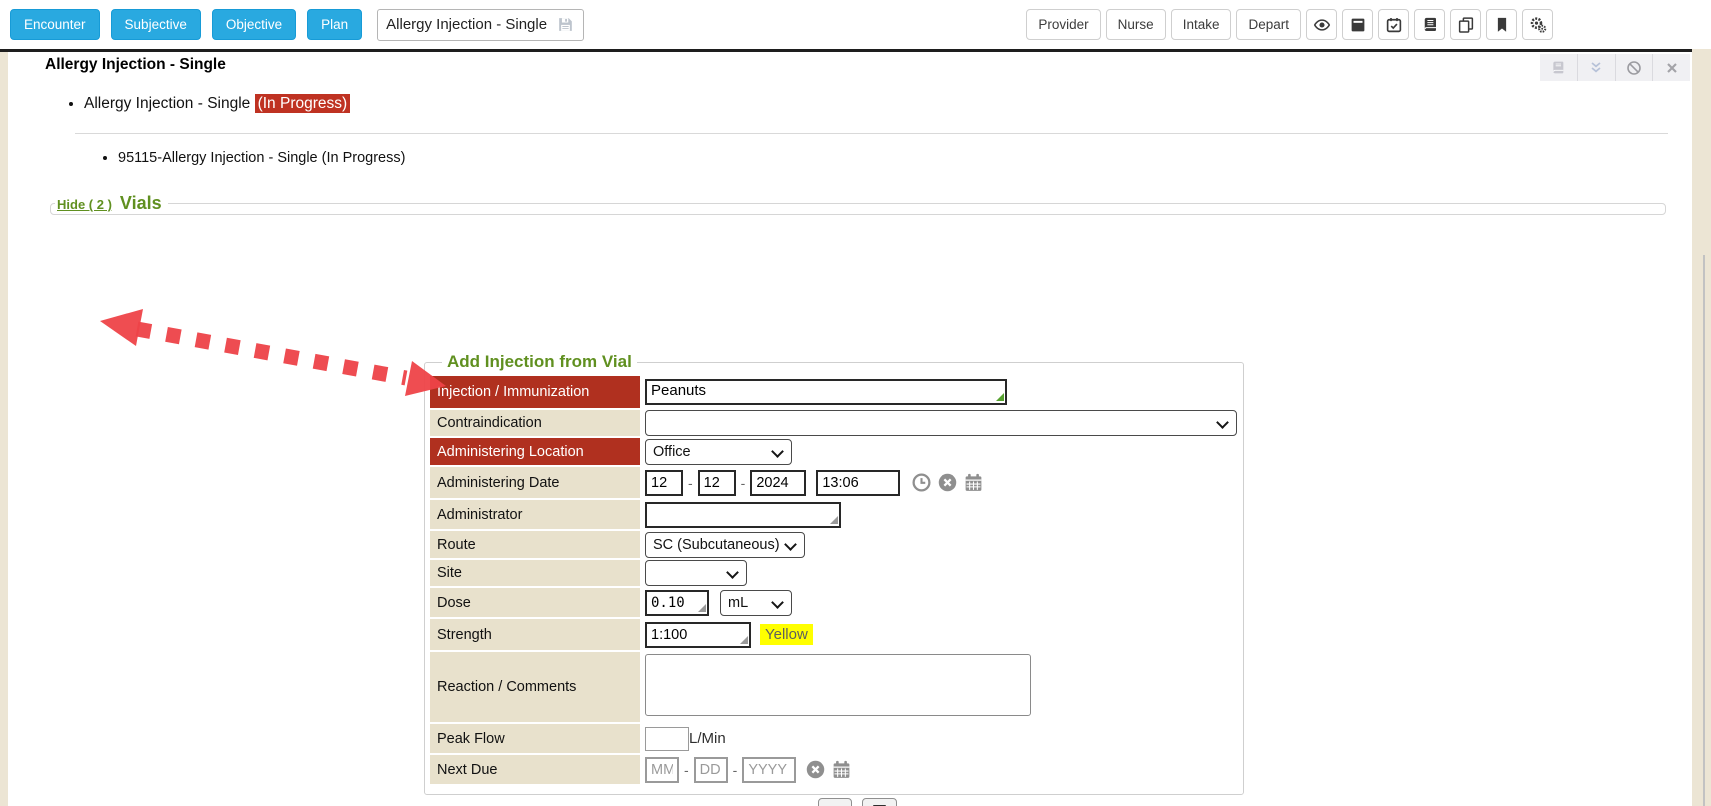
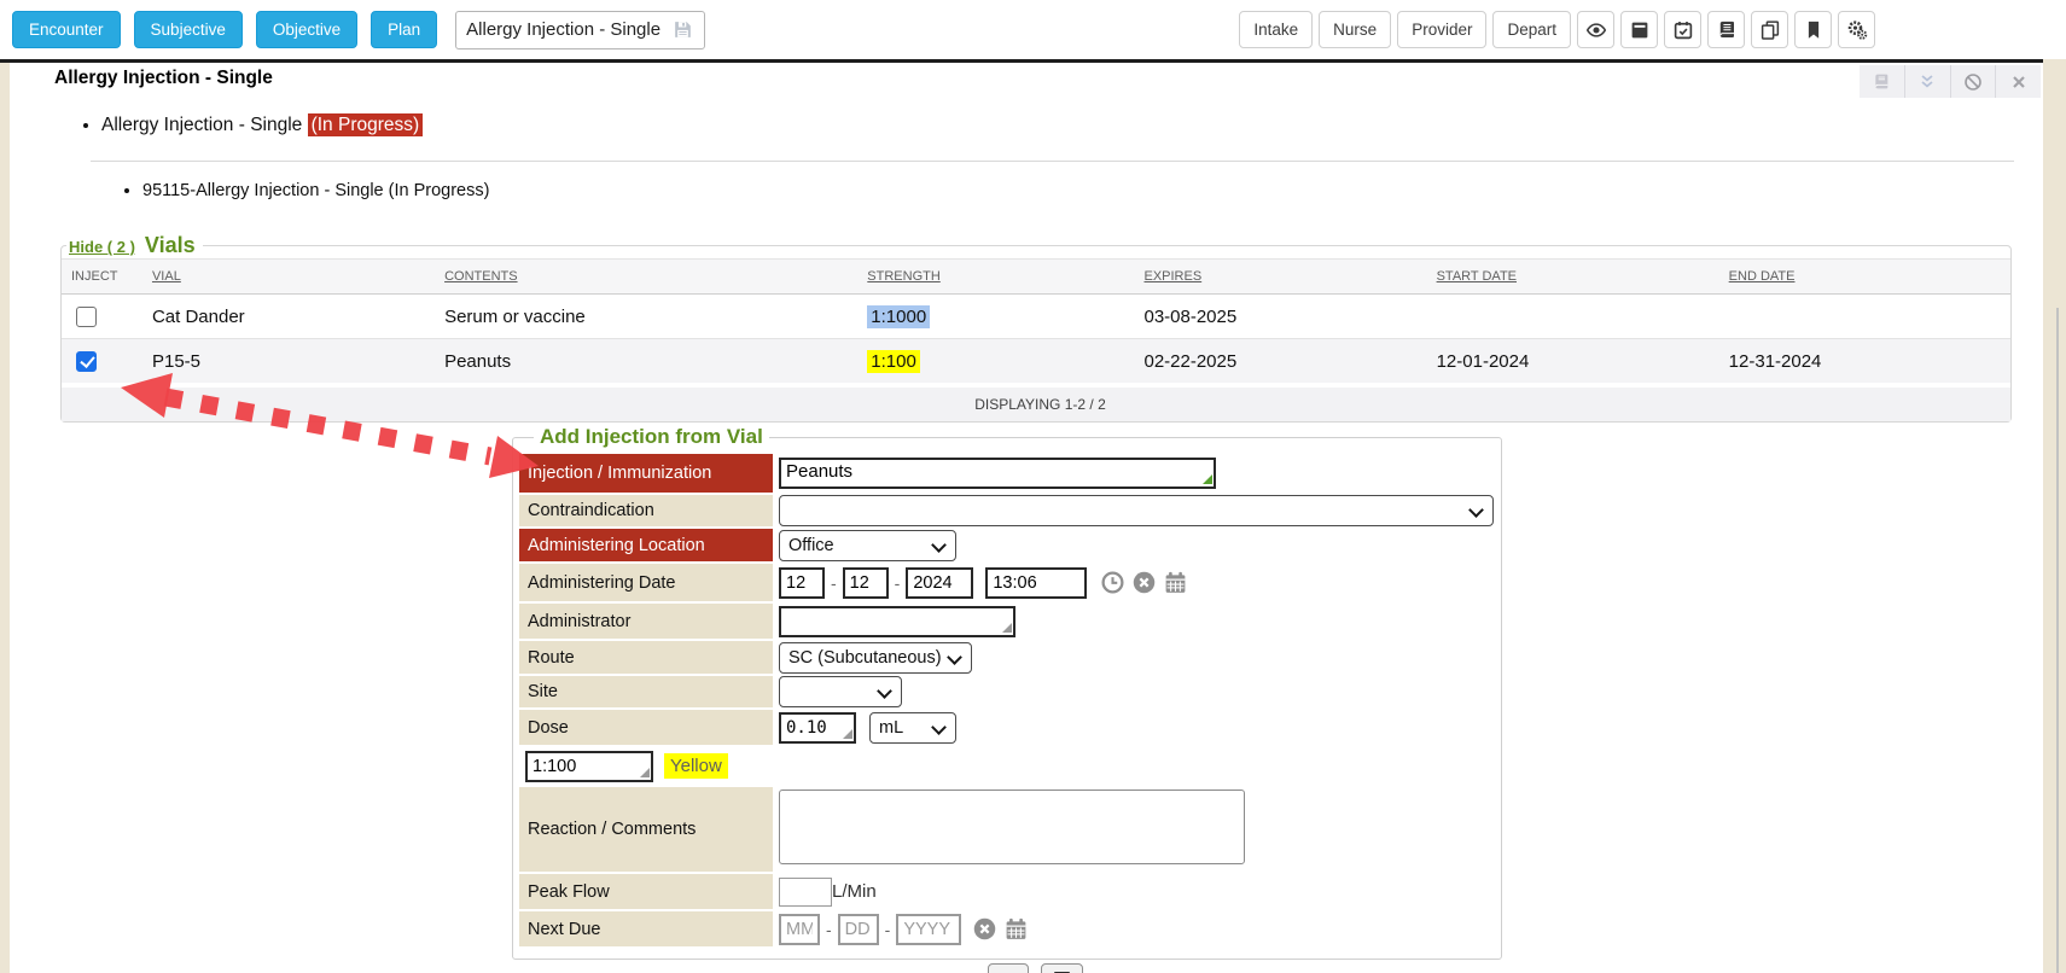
  Encounter
  Subjective
  Objective
  Plan
  Allergy Injection - Single
- Provider
+ Intake
  Nurse
- Intake
+ Provider
  Depart
  Allergy Injection - Single
  Allergy Injection - Single (In Progress)
  95115-Allergy Injection - Single (In Progress)
  Hide ( 2 )
  Vials
+ INJECT	VIAL	CONTENTS	STRENGTH	EXPIRES	START DATE	END DATE
+ 	Cat Dander	Serum or vaccine	1:1000	03-08-2025
+ 	P15-5	Peanuts	1:100	02-22-2025	12-01-2024	12-31-2024
+ DISPLAYING 1-2 / 2
  Add Injection from Vial
  Injection / Immunization
  Peanuts
  Contraindication
  Administering Location
  Office
  Administering Date
  12
  -
  12
  -
  2024
  13:06
  Administrator
  Route
  SC (Subcutaneous)
  Site
  Dose
  0.10
  mL
- Strength
  1:100
  Yellow
  Reaction / Comments
  Peak Flow
  L/Min
  Next Due
  MM
  -
  DD
  -
  YYYY
